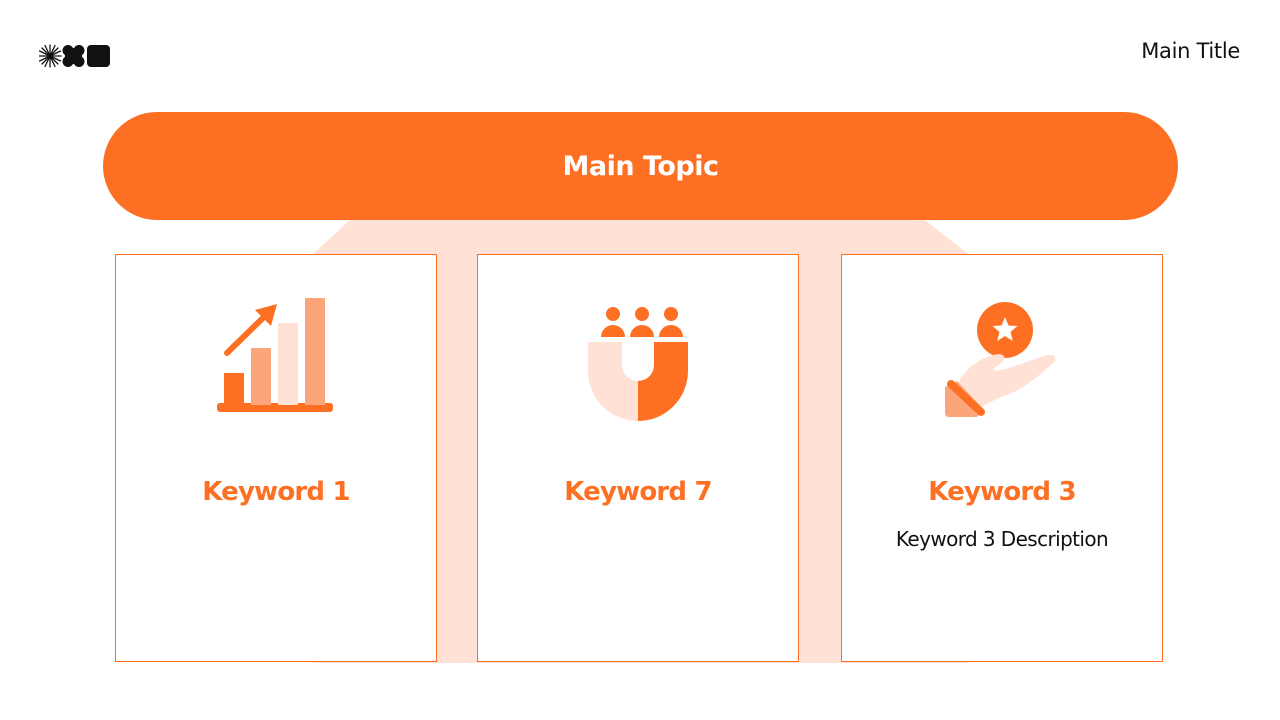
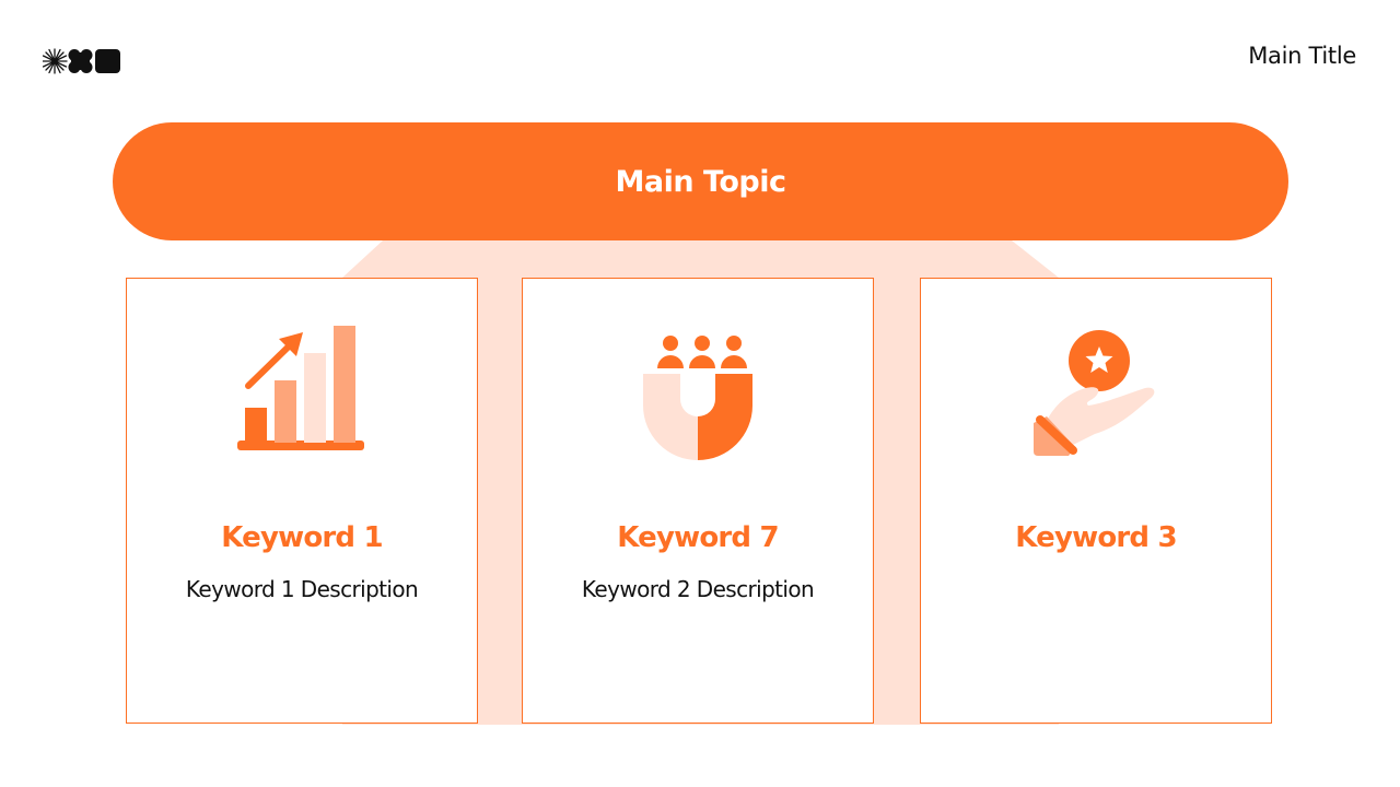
  Main Title
  Main Topic
  Keyword 1
+ Keyword 1 Description
  Keyword 7
+ Keyword 2 Description
  Keyword 3
- Keyword 3 Description
